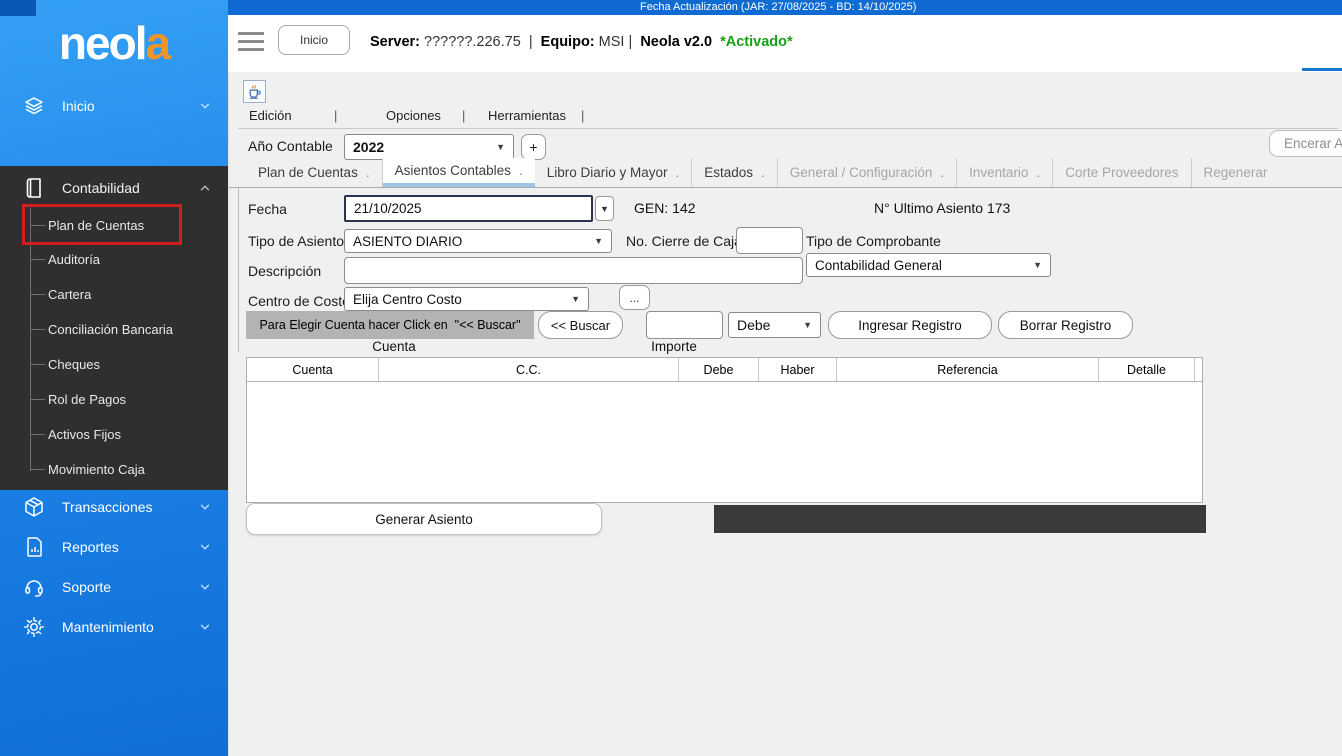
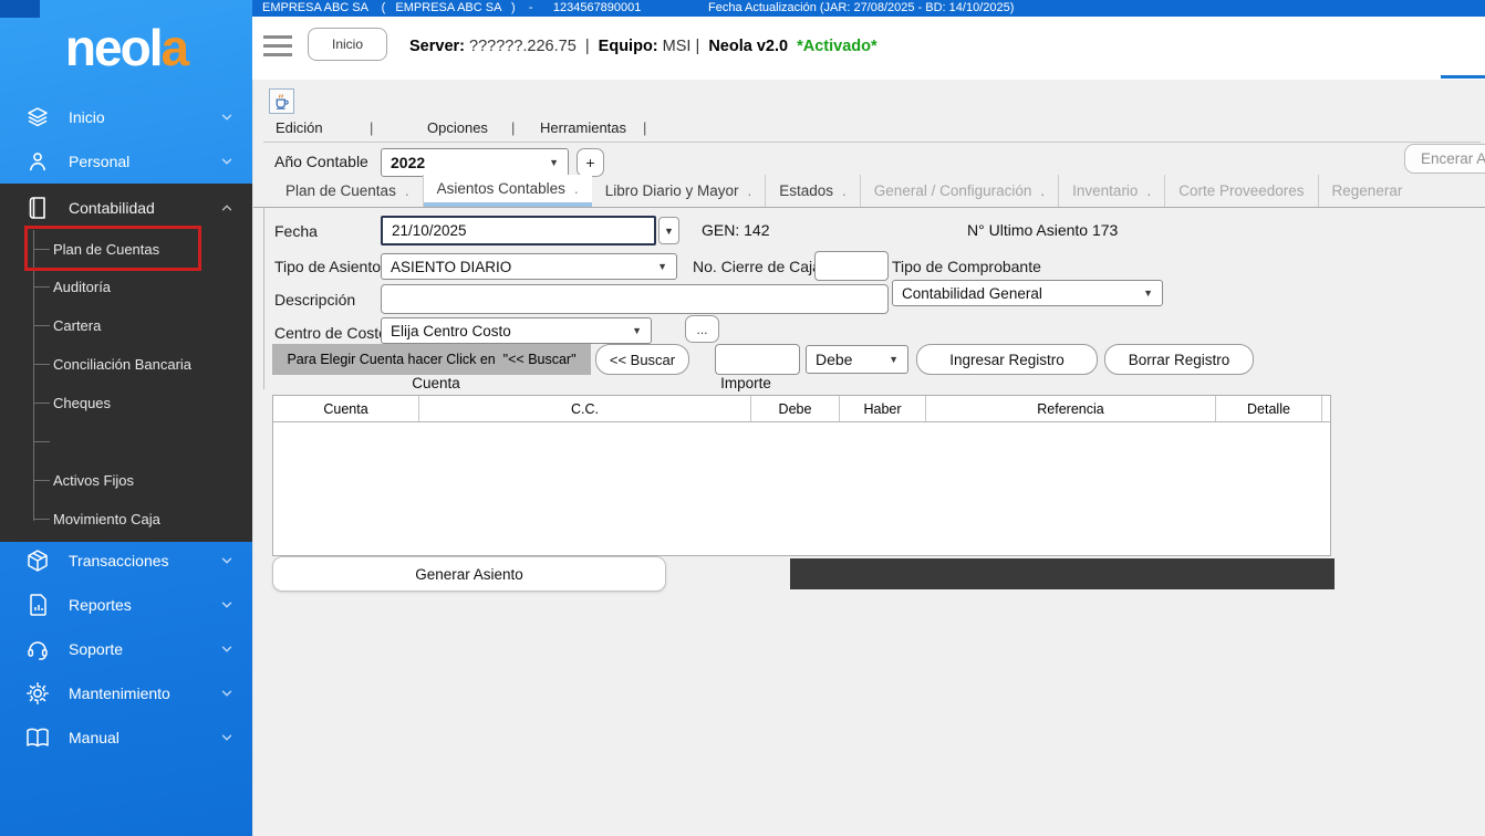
  neola
  Inicio
+ Personal
  Contabilidad
  Plan de Cuentas
  Auditoría
  Cartera
  Conciliación Bancaria
  Cheques
- Rol de Pagos
  Activos Fijos
  Movimiento Caja
  Transacciones
  Reportes
  Soporte
  Mantenimiento
+ Manual
+ EMPRESA ABC SA ( EMPRESA ABC SA ) - 1234567890001
  Fecha Actualización (JAR: 27/08/2025 - BD: 14/10/2025)
  Inicio
  Server: ??????.226.75 | Equipo: MSI | Neola v2.0 *Activado*
  Edición
  |
  Opciones
  |
  Herramientas
  |
  Año Contable
  2022
  ▼
  +
  Plan de Cuentas
  .
  Asientos Contables
  .
  Libro Diario y Mayor
  .
  Estados
  .
  General / Configuración
  .
  Inventario
  .
  Corte Proveedores
  Regenerar
  Fecha
  21/10/2025
  ▼
  GEN: 142
  N° Ultimo Asiento 173
  Tipo de Asiento
  ASIENTO DIARIO
  ▼
  No. Cierre de Caj
  Tipo de Comprobante
  Descripción
  Contabilidad General
  ▼
  Centro de Cost
  Elija Centro Costo
  ▼
  ...
  Para Elegir Cuenta hacer Click en "<< Buscar"
  << Buscar
  Debe
  ▼
  Ingresar Registro
  Borrar Registro
  Cuenta
  Importe
  Cuenta
  C.C.
  Debe
  Haber
  Referencia
  Detalle
  Generar Asiento
